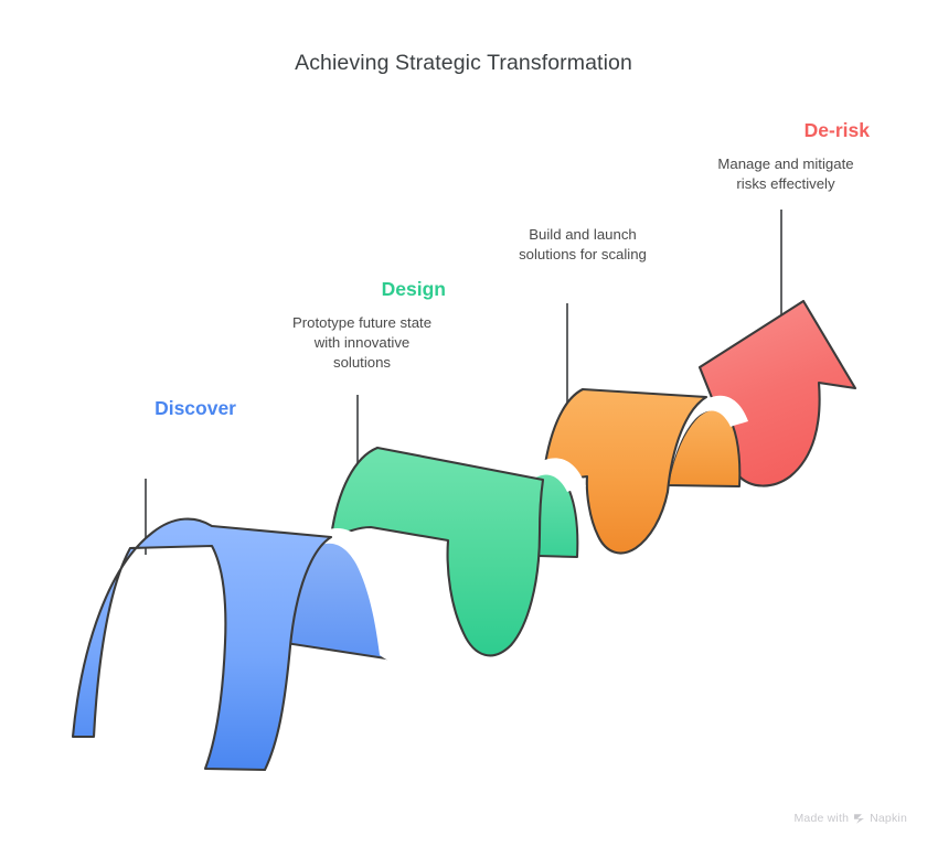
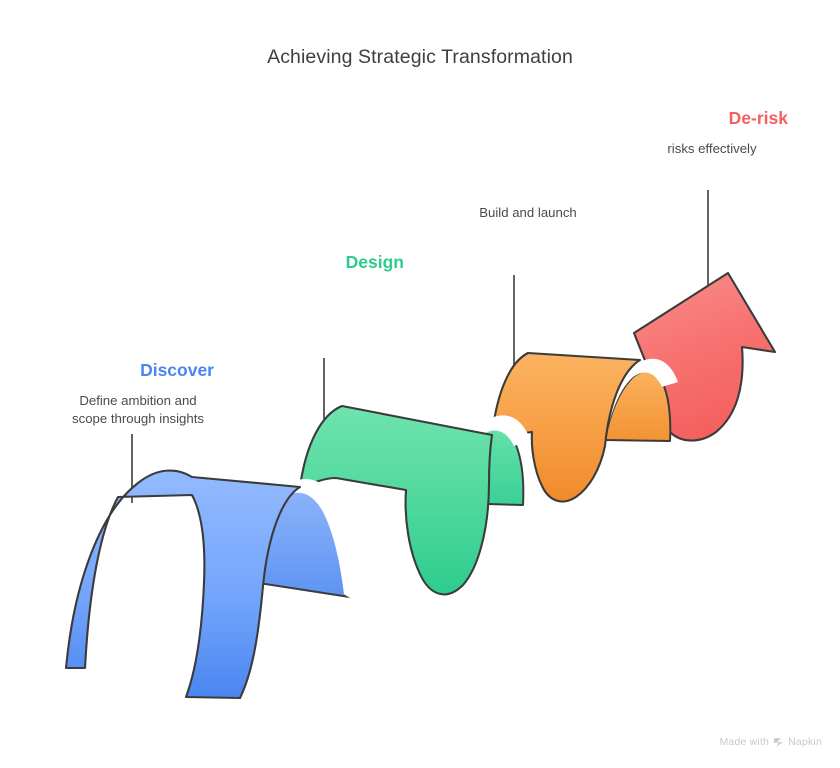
  Achieving Strategic Transformation
  Discover
+ Define ambition and
+ scope through insights
  Design
- Prototype future state
- with innovative
- solutions
  Build and launch
- solutions for scaling
  De-risk
- Manage and mitigate
  risks effectively
  Made with
  Napkin
